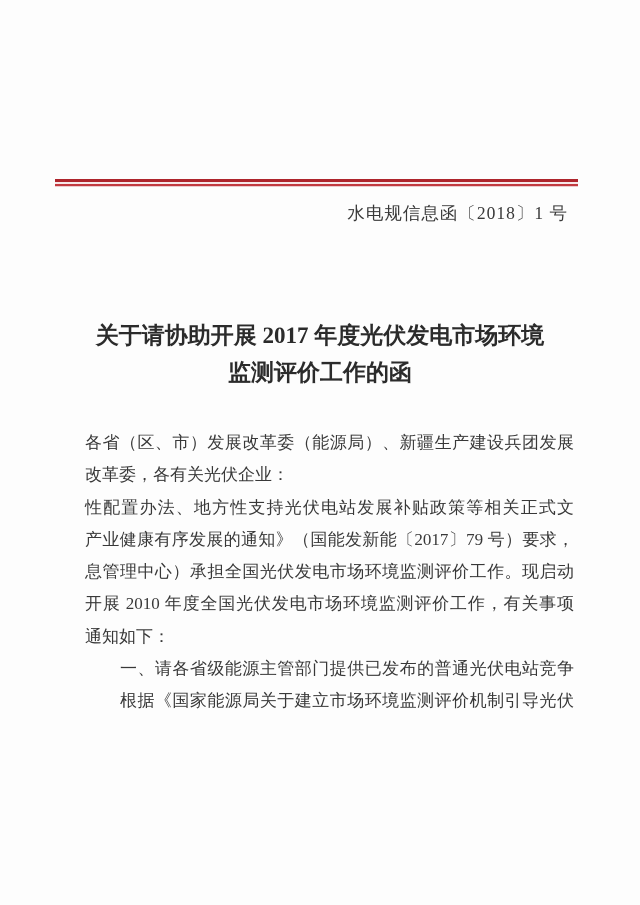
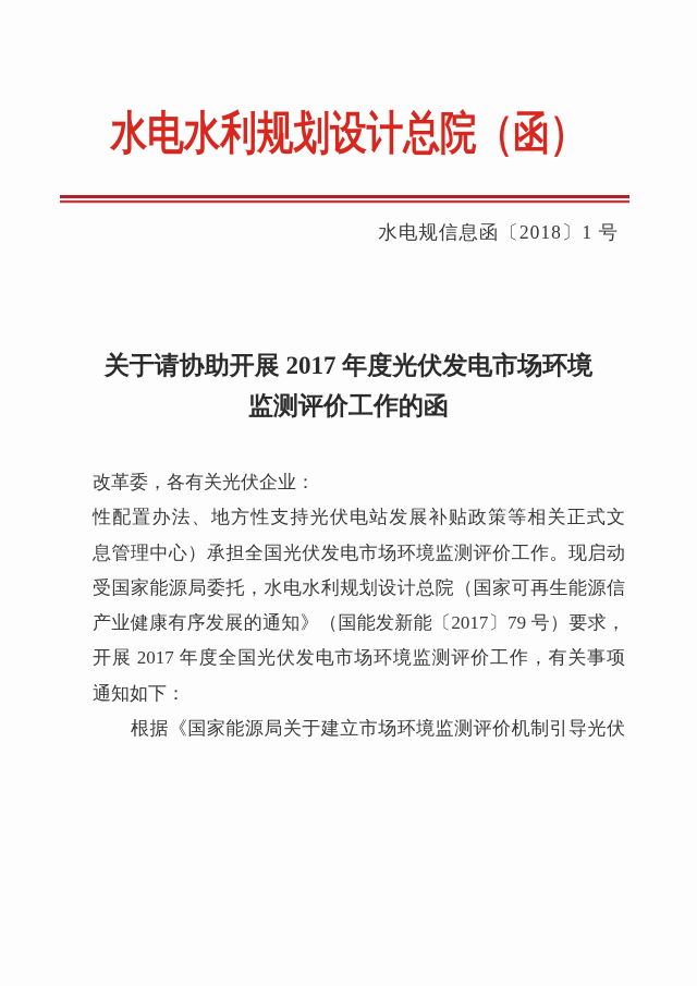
+ 水电水利规划设计总院（函）
  水电规信息函〔2018〕1 号
  关于请协助开展 2017 年度光伏发电市场环境
  监测评价工作的函
- 各省（区、市）发展改革委（能源局）、新疆生产建设兵团发展
  改革委，各有关光伏企业：
  性配置办法、地方性支持光伏电站发展补贴政策等相关正式文
- 产业健康有序发展的通知》（国能发新能〔2017〕79 号）要求，
+ 息管理中心）承担全国光伏发电市场环境监测评价工作。现启动
+ 受国家能源局委托，水电水利规划设计总院（国家可再生能源信
- 息管理中心）承担全国光伏发电市场环境监测评价工作。现启动
+ 产业健康有序发展的通知》（国能发新能〔2017〕79 号）要求，
- 开展 2010 年度全国光伏发电市场环境监测评价工作，有关事项
+ 开展 2017 年度全国光伏发电市场环境监测评价工作，有关事项
  通知如下：
- 一、请各省级能源主管部门提供已发布的普通光伏电站竞争
  根据《国家能源局关于建立市场环境监测评价机制引导光伏
